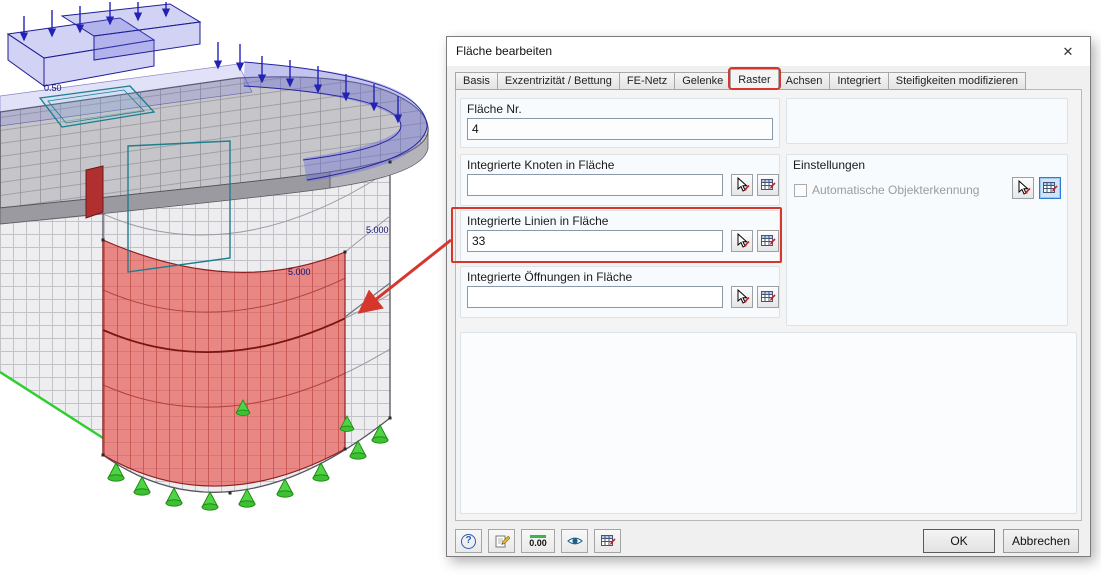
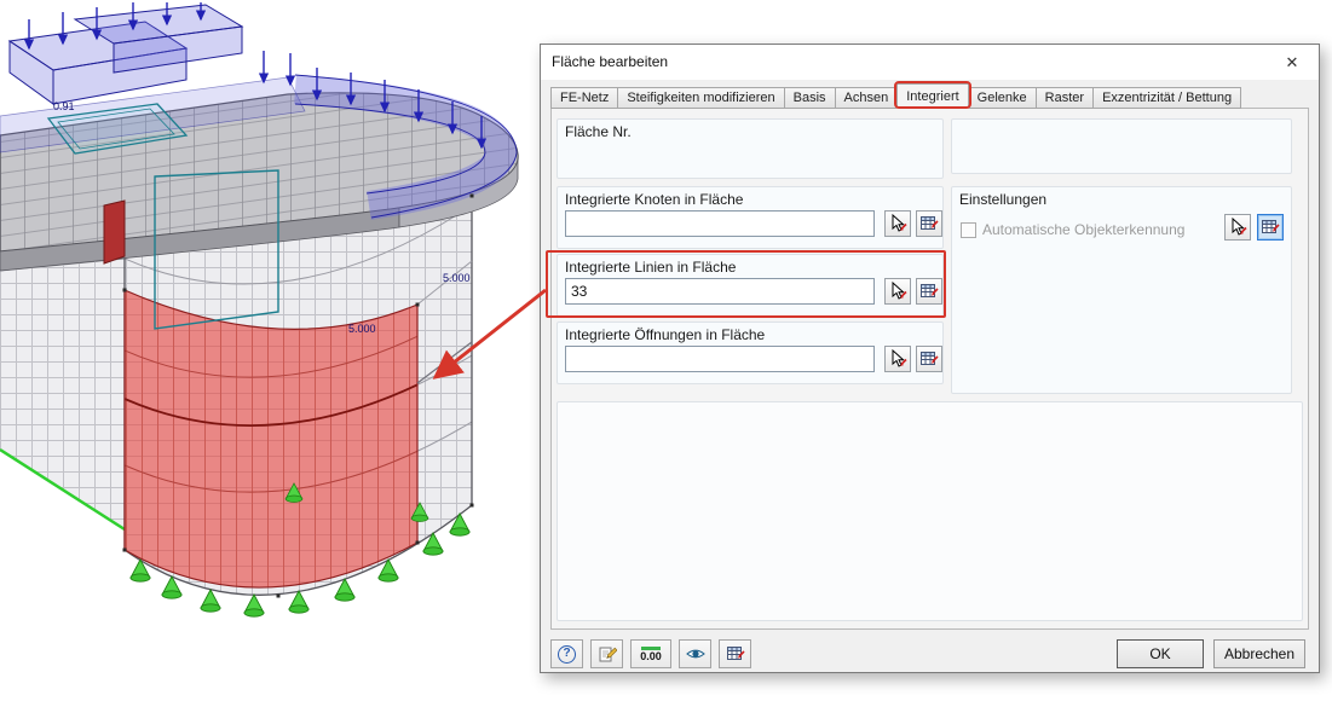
- 0.50
+ 0.91
  5.000
  5.000
  Fläche bearbeiten
  ✕
- Basis
+ FE-Netz
- Exzentrizität / Bettung
+ Steifigkeiten modifizieren
- FE-Netz
+ Basis
- Gelenke
+ Achsen
- Raster
+ Integriert
- Achsen
+ Gelenke
- Integriert
+ Raster
- Steifigkeiten modifizieren
+ Exzentrizität / Bettung
  Fläche Nr.
- 4
  Integrierte Knoten in Fläche
  Integrierte Linien in Fläche
  33
  Integrierte Öffnungen in Fläche
  Einstellungen
  Automatische Objekterkennung
  ?
  0.00
  OK
  Abbrechen
